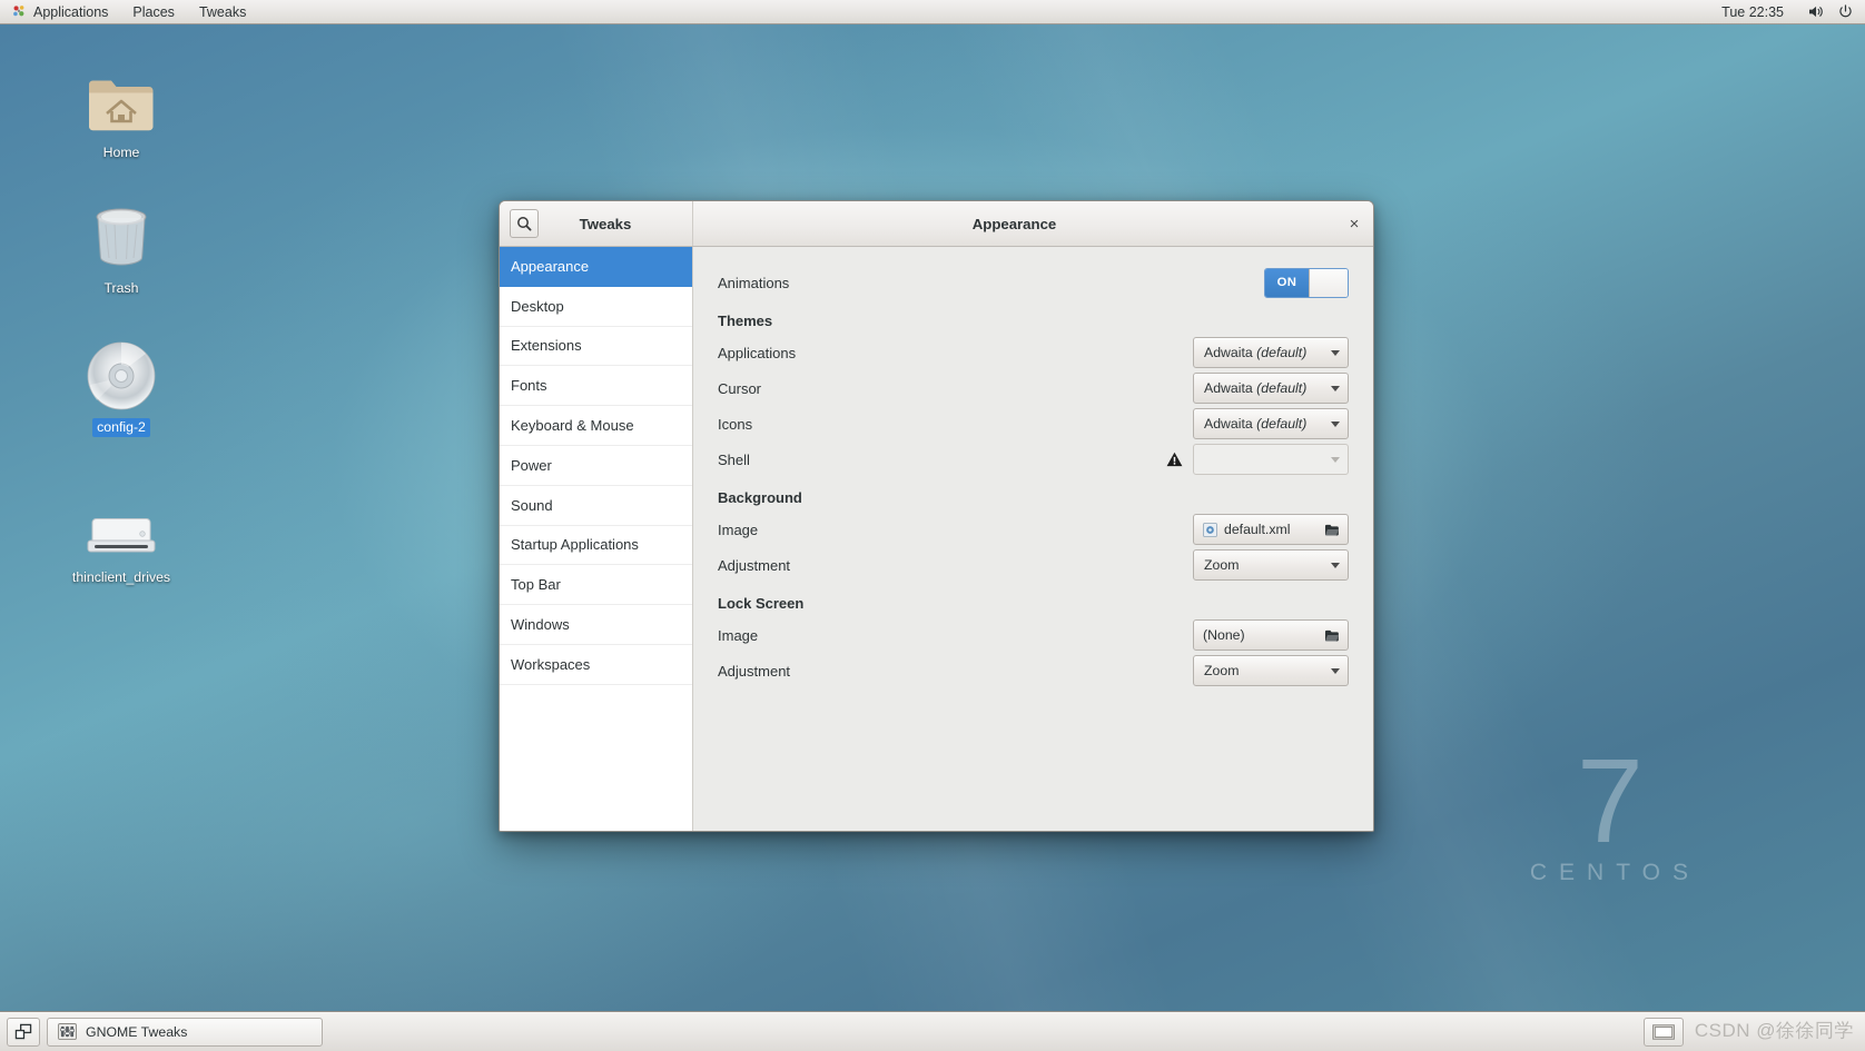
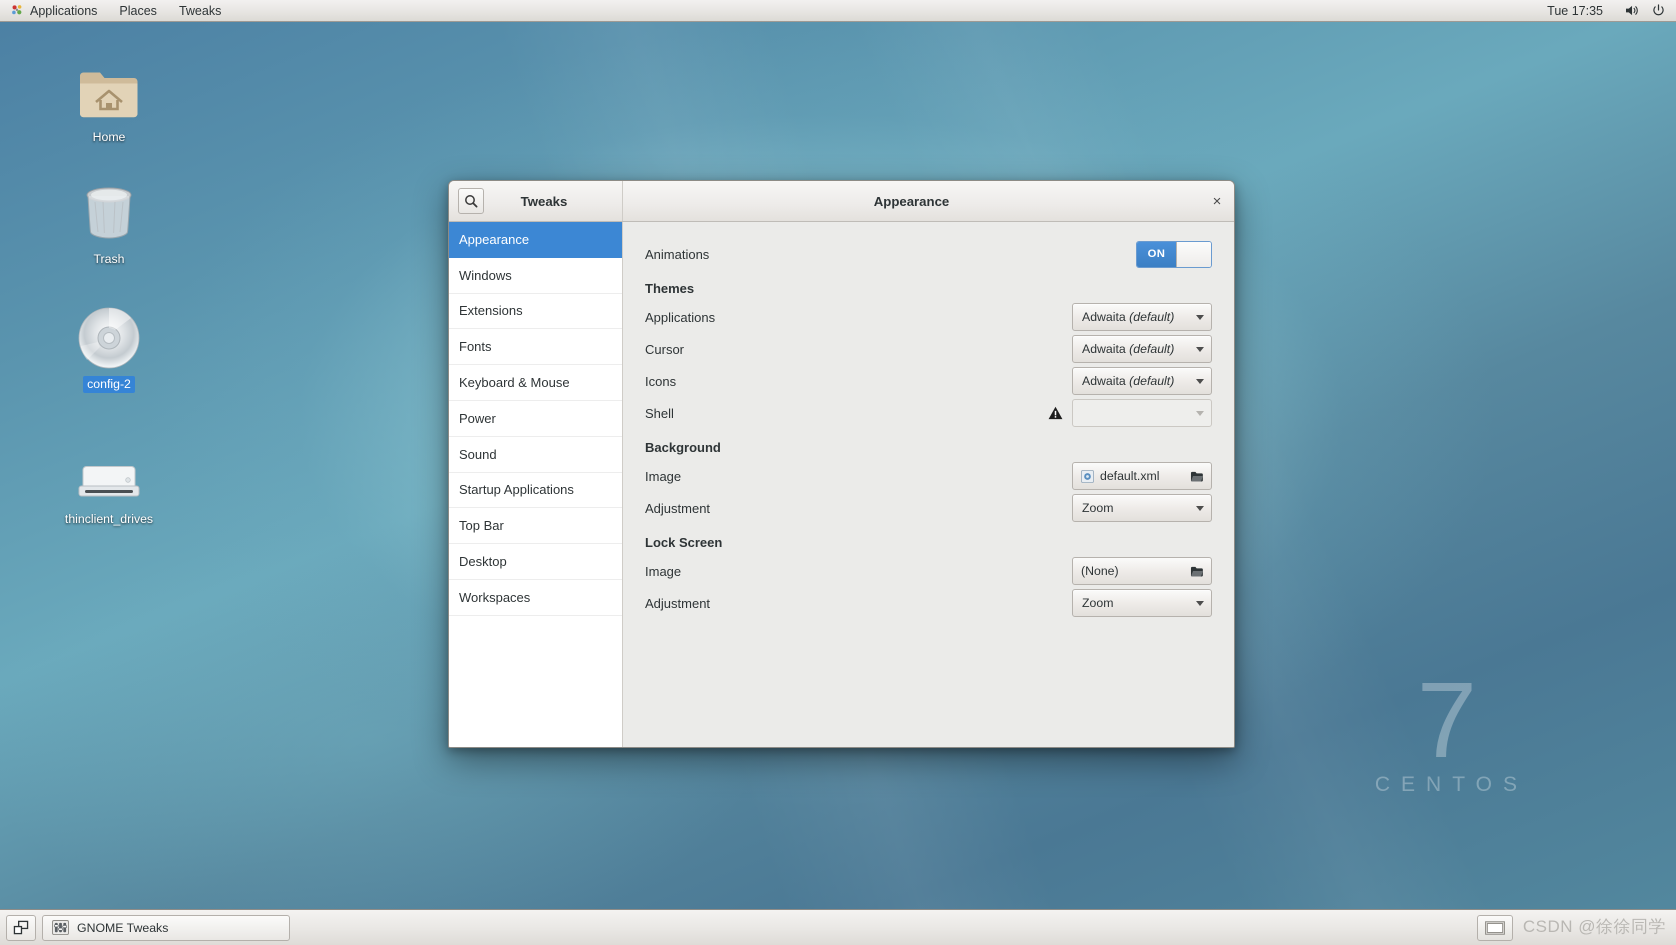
  Applications
  Places
  Tweaks
- Tue 22:35
+ Tue 17:35
  Home
  Trash
  config-2
  thinclient_drives
  Tweaks
  Appearance
  ×
  Appearance
- Desktop
+ Windows
  Extensions
  Fonts
  Keyboard & Mouse
  Power
  Sound
  Startup Applications
  Top Bar
- Windows
+ Desktop
  Workspaces
  Animations
  ON
  Themes
  Applications
  Adwaita (default)
  Cursor
  Adwaita (default)
  Icons
  Adwaita (default)
  Shell
  Background
  Image
  default.xml
  Adjustment
  Zoom
  Lock Screen
  Image
  (None)
  Adjustment
  Zoom
  GNOME Tweaks
  CSDN @徐徐同学
